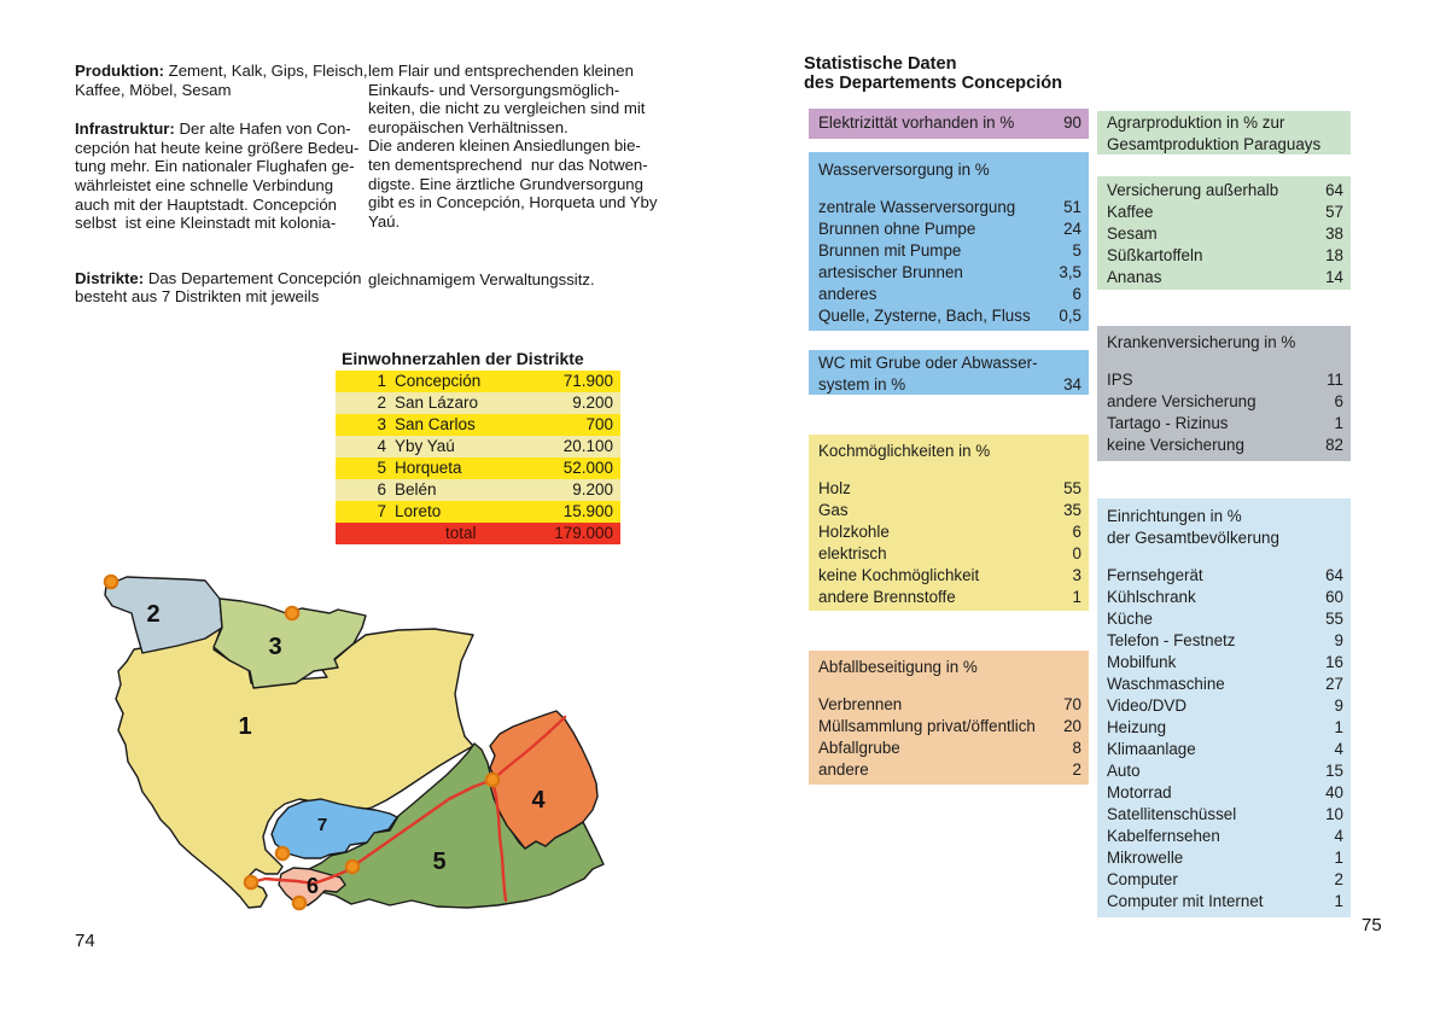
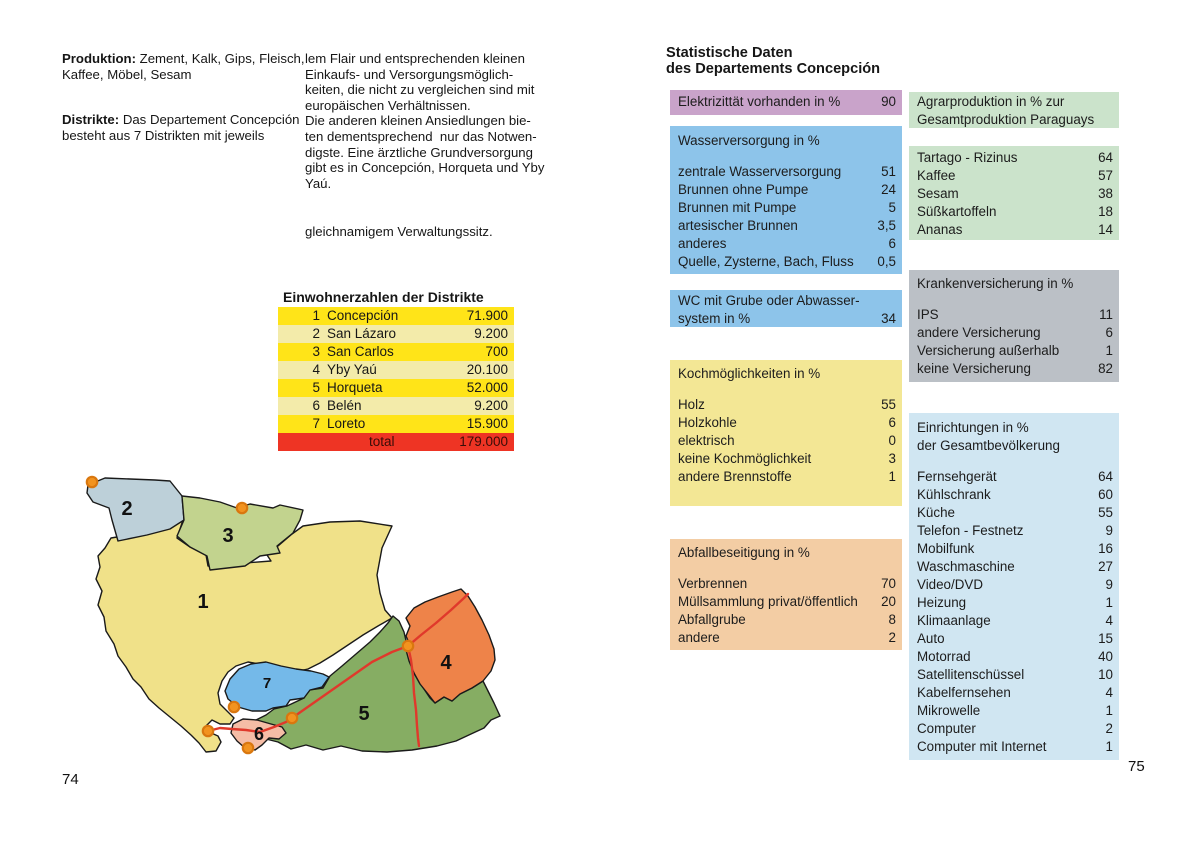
  Produktion: Zement, Kalk, Gips, Fleisch,
  Kaffee, Möbel, Sesam
- Infrastruktur: Der alte Hafen von Con-
- cepción hat heute keine größere Bedeu-
- tung mehr. Ein nationaler Flughafen ge-
- währleistet eine schnelle Verbindung
- auch mit der Hauptstadt. Concepción
- selbst ist eine Kleinstadt mit kolonia-
  Distrikte: Das Departement Concepción
  besteht aus 7 Distrikten mit jeweils
  lem Flair und entsprechenden kleinen
  Einkaufs- und Versorgungsmöglich-
  keiten, die nicht zu vergleichen sind mit
  europäischen Verhältnissen.
  Die anderen kleinen Ansiedlungen bie-
  ten dementsprechend nur das Notwen-
  digste. Eine ärztliche Grundversorgung
  gibt es in Concepción, Horqueta und Yby
  Yaú.
  gleichnamigem Verwaltungssitz.
  Einwohnerzahlen der Distrikte
  1
  Concepción
  71.900
  2
  San Lázaro
  9.200
  3
  San Carlos
  700
  4
  Yby Yaú
  20.100
  5
  Horqueta
  52.000
  6
  Belén
  9.200
  7
  Loreto
  15.900
  total
  179.000
  1
  2
  3
  5
  4
  7
  6
  74
  Statistische Daten
  des Departements Concepción
  Elektrizittät vorhanden in %
  90
  Wasserversorgung in %
  zentrale Wasserversorgung
  51
  Brunnen ohne Pumpe
  24
  Brunnen mit Pumpe
  5
  artesischer Brunnen
  3,5
  anderes
  6
  Quelle, Zysterne, Bach, Fluss
  0,5
  WC mit Grube oder Abwasser-
  system in %
  34
  Kochmöglichkeiten in %
  Holz
  55
- Gas
- 35
  Holzkohle
  6
  elektrisch
  0
  keine Kochmöglichkeit
  3
  andere Brennstoffe
  1
  Abfallbeseitigung in %
  Verbrennen
  70
  Müllsammlung privat/öffentlich
  20
  Abfallgrube
  8
  andere
  2
  Agrarproduktion in % zur
  Gesamtproduktion Paraguays
- Versicherung außerhalb
+ Tartago - Rizinus
  64
  Kaffee
  57
  Sesam
  38
  Süßkartoffeln
  18
  Ananas
  14
  Krankenversicherung in %
  IPS
  11
  andere Versicherung
  6
- Tartago - Rizinus
+ Versicherung außerhalb
  1
  keine Versicherung
  82
  Einrichtungen in %
  der Gesamtbevölkerung
  Fernsehgerät
  64
  Kühlschrank
  60
  Küche
  55
  Telefon - Festnetz
  9
  Mobilfunk
  16
  Waschmaschine
  27
  Video/DVD
  9
  Heizung
  1
  Klimaanlage
  4
  Auto
  15
  Motorrad
  40
  Satellitenschüssel
  10
  Kabelfernsehen
  4
  Mikrowelle
  1
  Computer
  2
  Computer mit Internet
  1
  75
